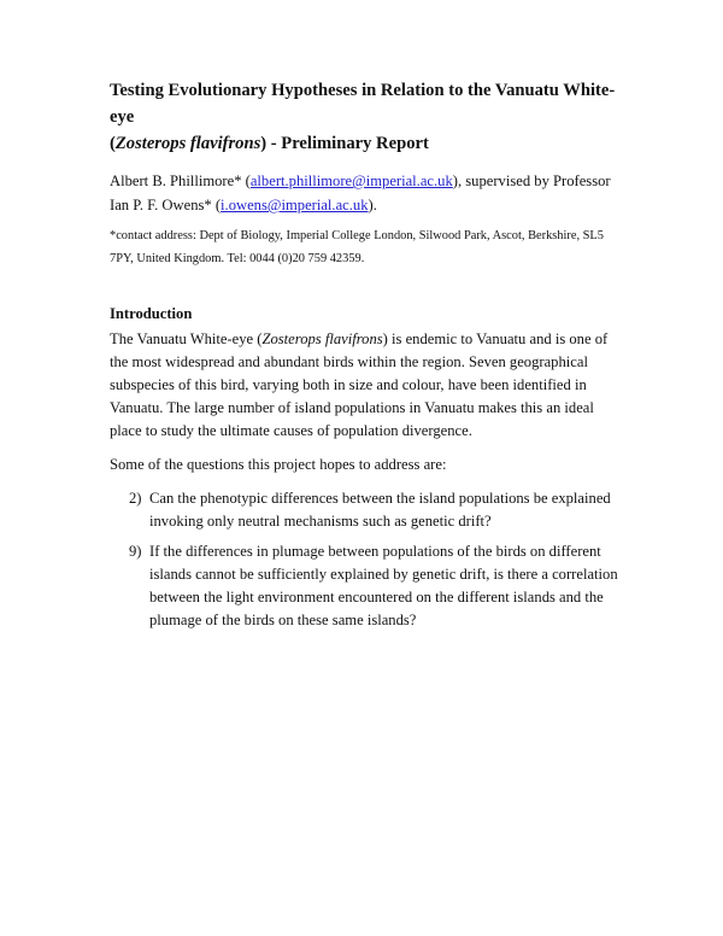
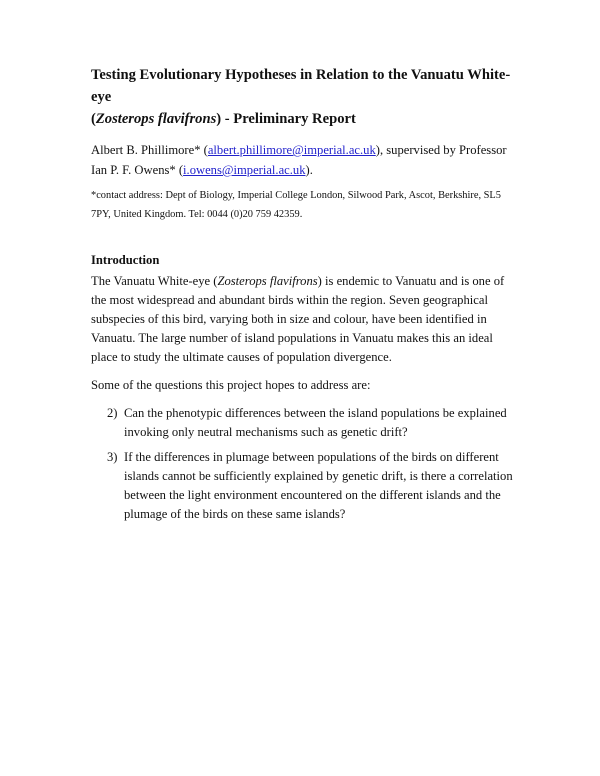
  Testing Evolutionary Hypotheses in Relation to the Vanuatu White-eye
  (Zosterops flavifrons) - Preliminary Report
  Albert B. Phillimore* (albert.phillimore@imperial.ac.uk), supervised by Professor Ian P. F. Owens* (i.owens@imperial.ac.uk).
  *contact address: Dept of Biology, Imperial College London, Silwood Park, Ascot, Berkshire, SL5 7PY, United Kingdom. Tel: 0044 (0)20 759 42359.
  Introduction
  The Vanuatu White-eye (Zosterops flavifrons) is endemic to Vanuatu and is one of the most widespread and abundant birds within the region. Seven geographical subspecies of this bird, varying both in size and colour, have been identified in Vanuatu. The large number of island populations in Vanuatu makes this an ideal place to study the ultimate causes of population divergence.
  Some of the questions this project hopes to address are:
  2)
  Can the phenotypic differences between the island populations be explained invoking only neutral mechanisms such as genetic drift?
- 9)
+ 3)
  If the differences in plumage between populations of the birds on different islands cannot be sufficiently explained by genetic drift, is there a correlation between the light environment encountered on the different islands and the plumage of the birds on these same islands?
